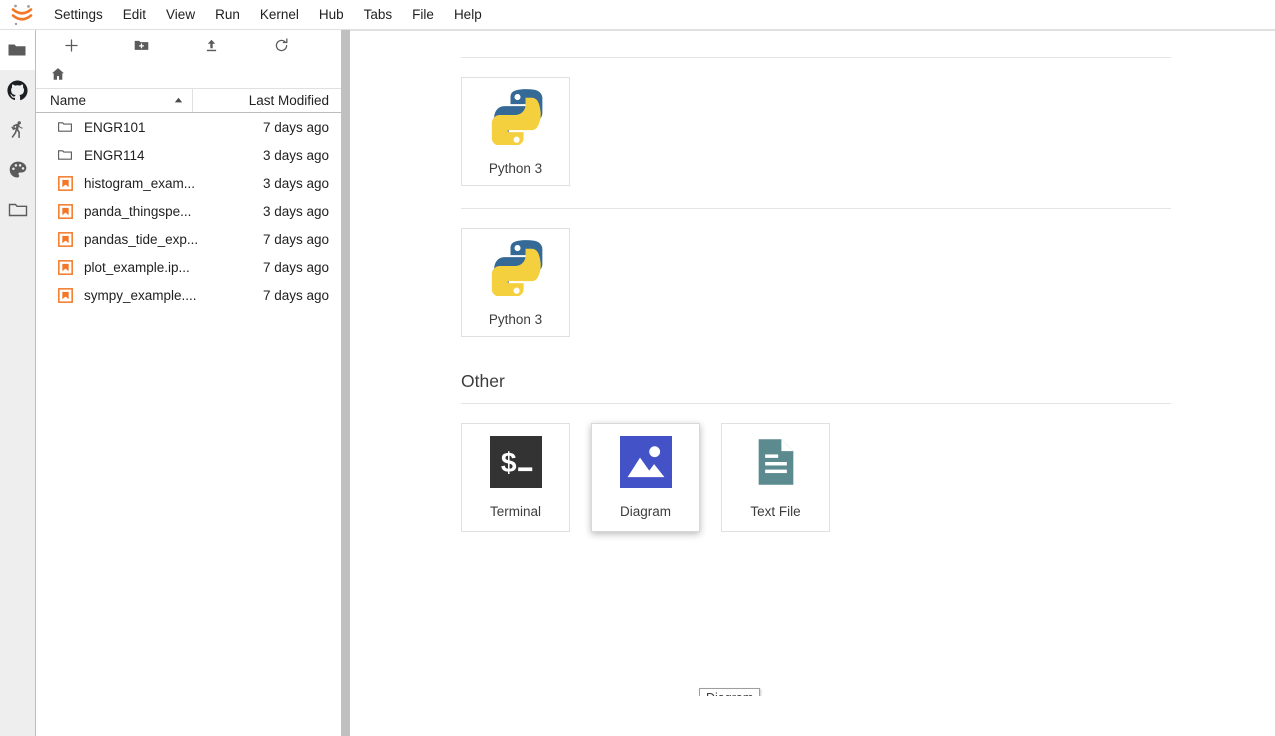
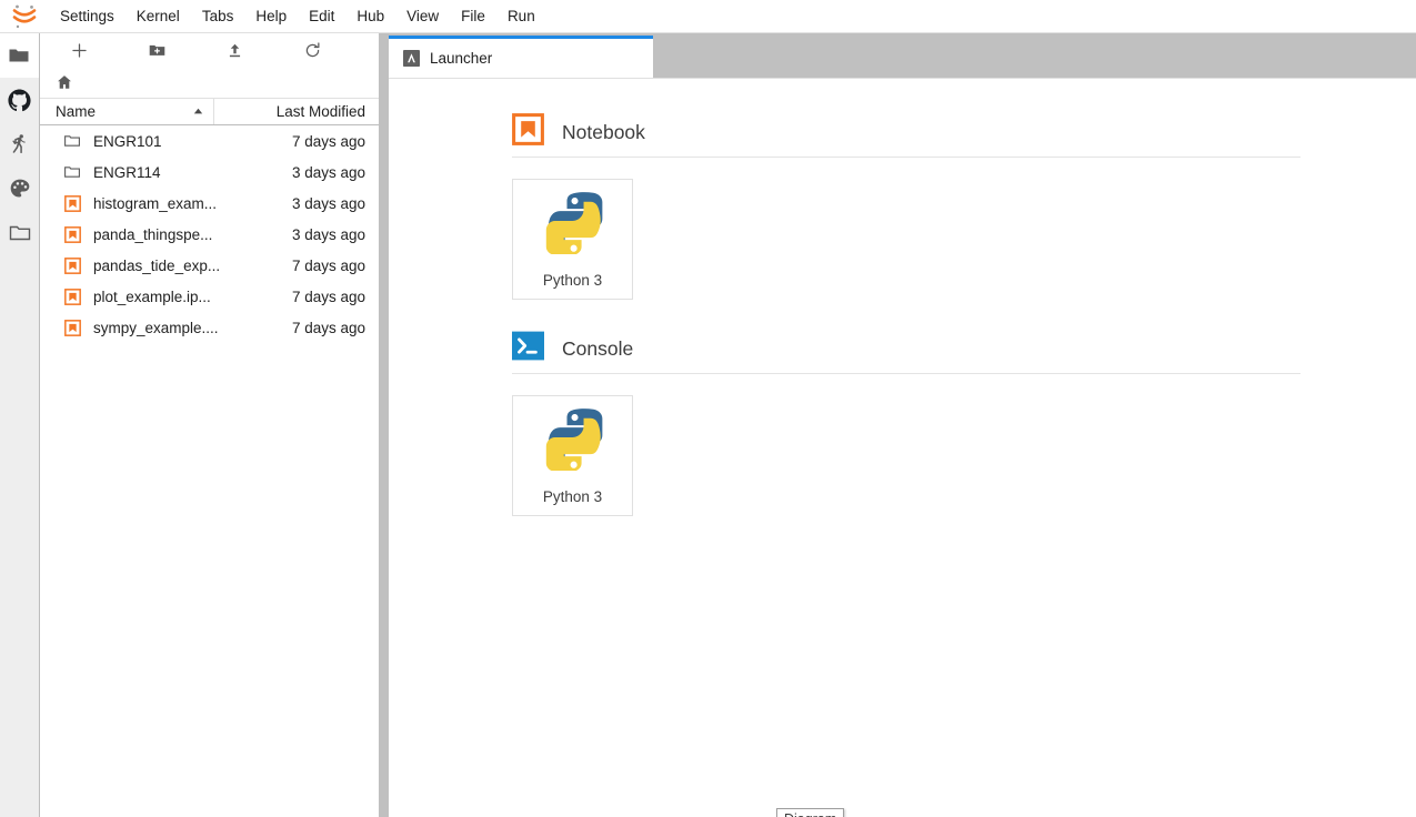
  Settings
- Edit
+ Kernel
- View
+ Tabs
- Run
+ Help
- Kernel
+ Edit
  Hub
- Tabs
+ View
  File
- Help
+ Run
  Name
  Last Modified
  ENGR101
  7 days ago
  ENGR114
  3 days ago
  histogram_exam...
  3 days ago
  panda_thingspe...
  3 days ago
  pandas_tide_exp...
  7 days ago
  plot_example.ip...
  7 days ago
  sympy_example....
  7 days ago
+ Launcher
+ Notebook
  Python 3
+ Console
  Python 3
- Other
- $
- Terminal
- Diagram
- Text File
